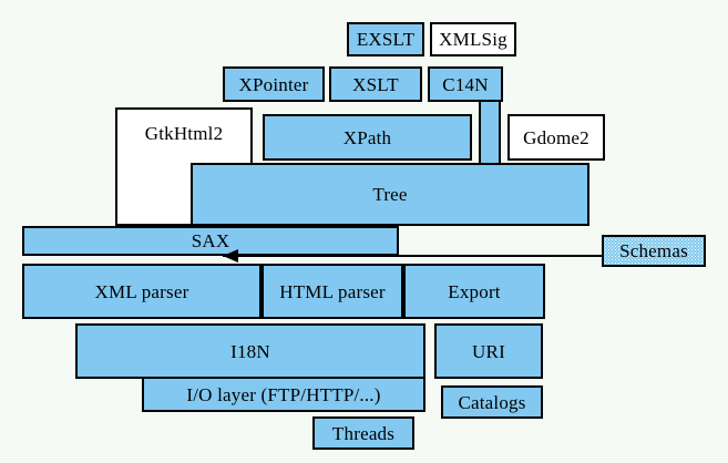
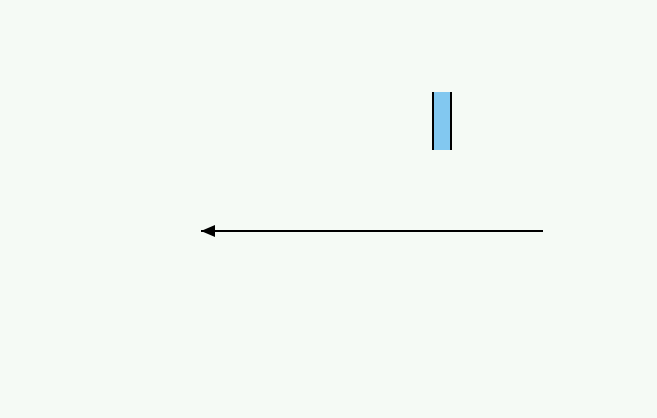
- EXSLT
- XMLSig
- XPointer
- XSLT
- C14N
- GtkHtml2
- XPath
- Gdome2
- Tree
- SAX
- Schemas
- XML parser
- HTML parser
- Export
- I18N
- URI
- I/O layer (FTP/HTTP/...)
- Catalogs
- Threads
